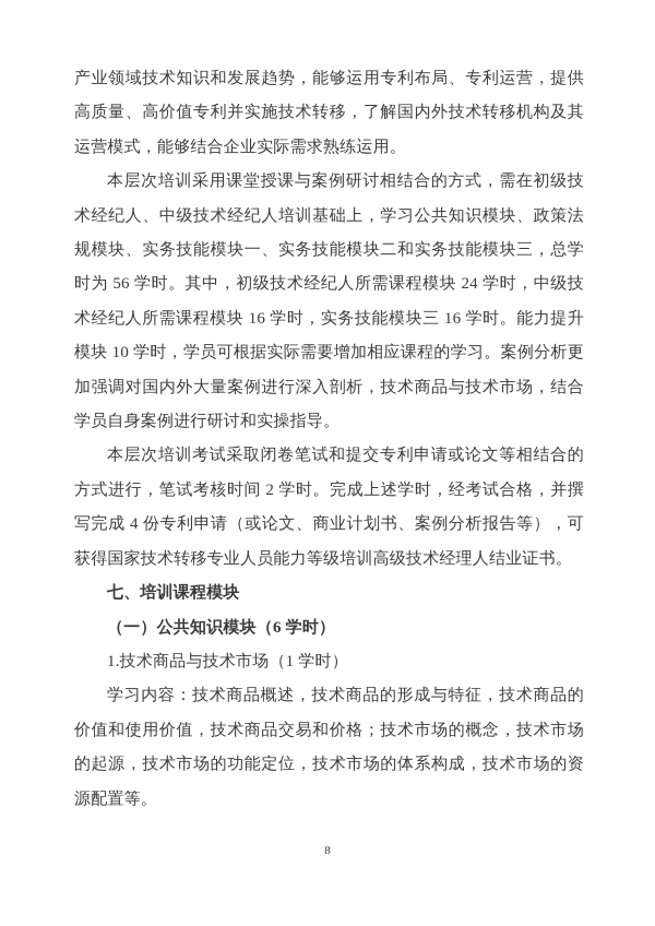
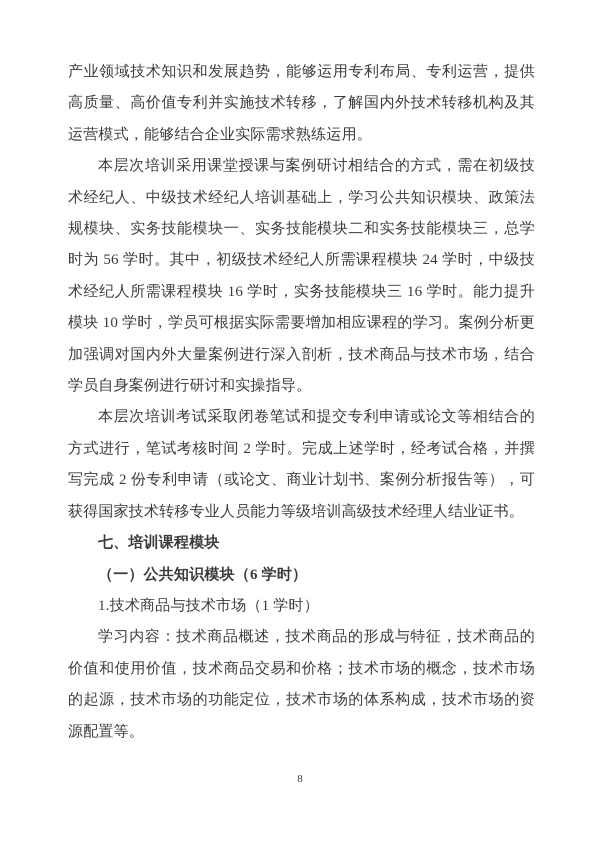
  产业领域技术知识和发展趋势，能够运用专利布局、专利运营，提供高质量、高价值专利并实施技术转移，了解国内外技术转移机构及其运营模式，能够结合企业实际需求熟练运用。
  本层次培训采用课堂授课与案例研讨相结合的方式，需在初级技术经纪人、中级技术经纪人培训基础上，学习公共知识模块、政策法规模块、实务技能模块一、实务技能模块二和实务技能模块三，总学时为 56 学时。其中，初级技术经纪人所需课程模块 24 学时，中级技术经纪人所需课程模块 16 学时，实务技能模块三 16 学时。能力提升模块 10 学时，学员可根据实际需要增加相应课程的学习。案例分析更加强调对国内外大量案例进行深入剖析，技术商品与技术市场，结合学员自身案例进行研讨和实操指导。
- 本层次培训考试采取闭卷笔试和提交专利申请或论文等相结合的方式进行，笔试考核时间 2 学时。完成上述学时，经考试合格，并撰写完成 4 份专利申请（或论文、商业计划书、案例分析报告等），可获得国家技术转移专业人员能力等级培训高级技术经理人结业证书。
+ 本层次培训考试采取闭卷笔试和提交专利申请或论文等相结合的方式进行，笔试考核时间 2 学时。完成上述学时，经考试合格，并撰写完成 2 份专利申请（或论文、商业计划书、案例分析报告等），可获得国家技术转移专业人员能力等级培训高级技术经理人结业证书。
  七、培训课程模块
  （一）公共知识模块（6 学时）
  1.技术商品与技术市场（1 学时）
  学习内容：技术商品概述，技术商品的形成与特征，技术商品的价值和使用价值，技术商品交易和价格；技术市场的概念，技术市场的起源，技术市场的功能定位，技术市场的体系构成，技术市场的资源配置等。
  8
